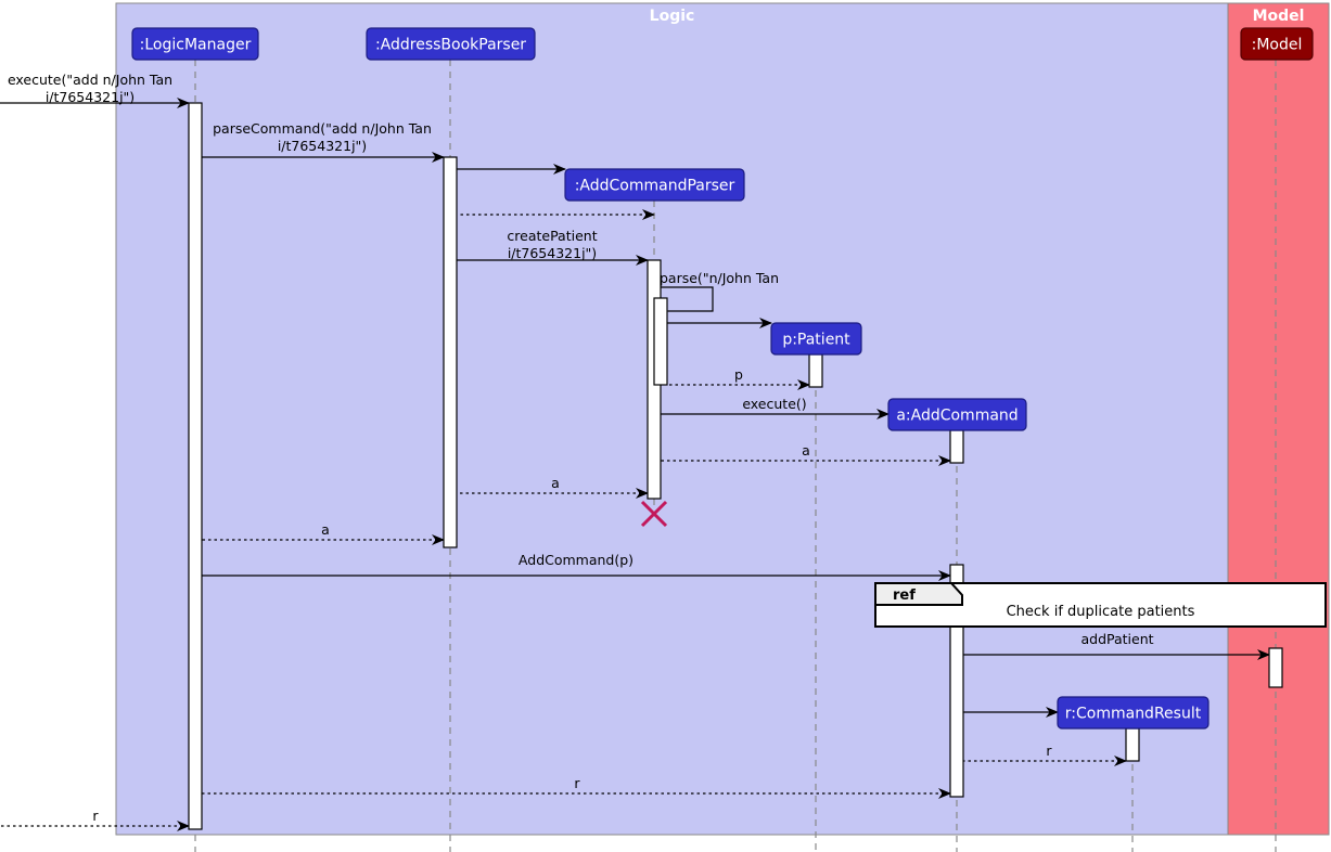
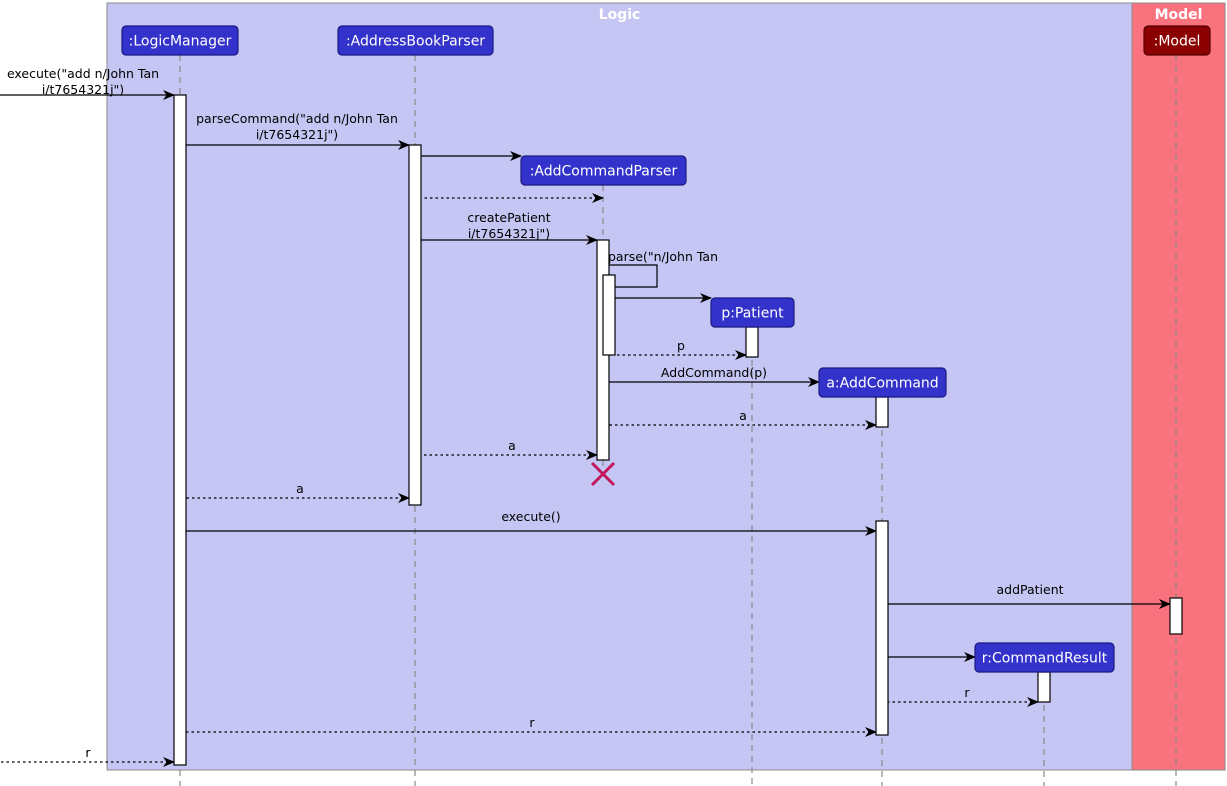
  Logic
  Model
  execute("add n/John Tan
  i/t7654321j")
  parseCommand("add n/John Tan
  i/t7654321j")
  createPatient
  i/t7654321j")
  parse("n/John Tan
  p
- execute()
+ AddCommand(p)
  a
  a
  a
- AddCommand(p)
+ execute()
  addPatient
  r
  r
  r
  :LogicManager
  :AddressBookParser
  :AddCommandParser
  p:Patient
  a:AddCommand
  r:CommandResult
  :Model
- ref
- Check if duplicate patients
